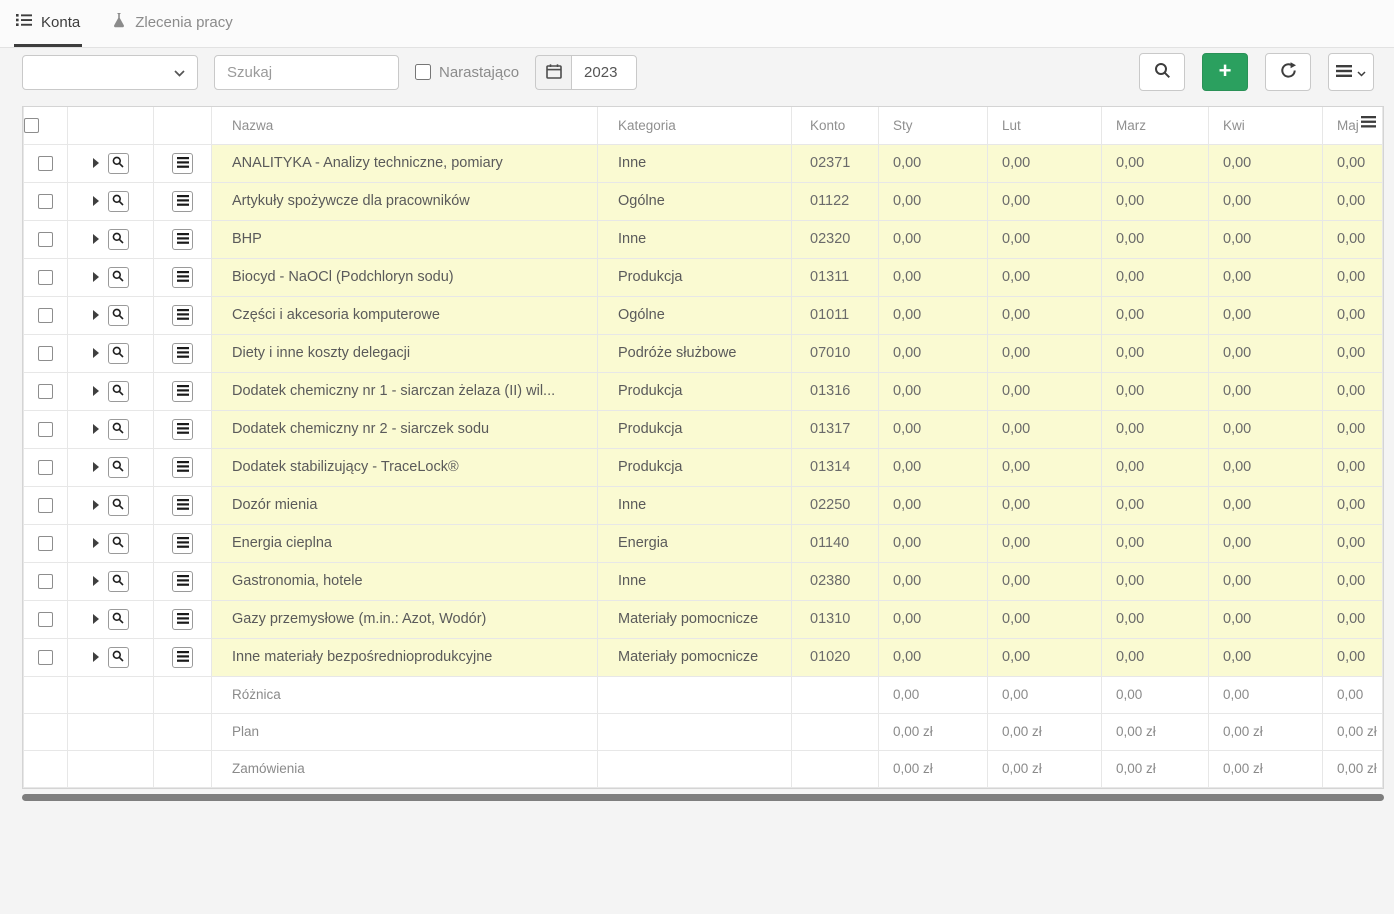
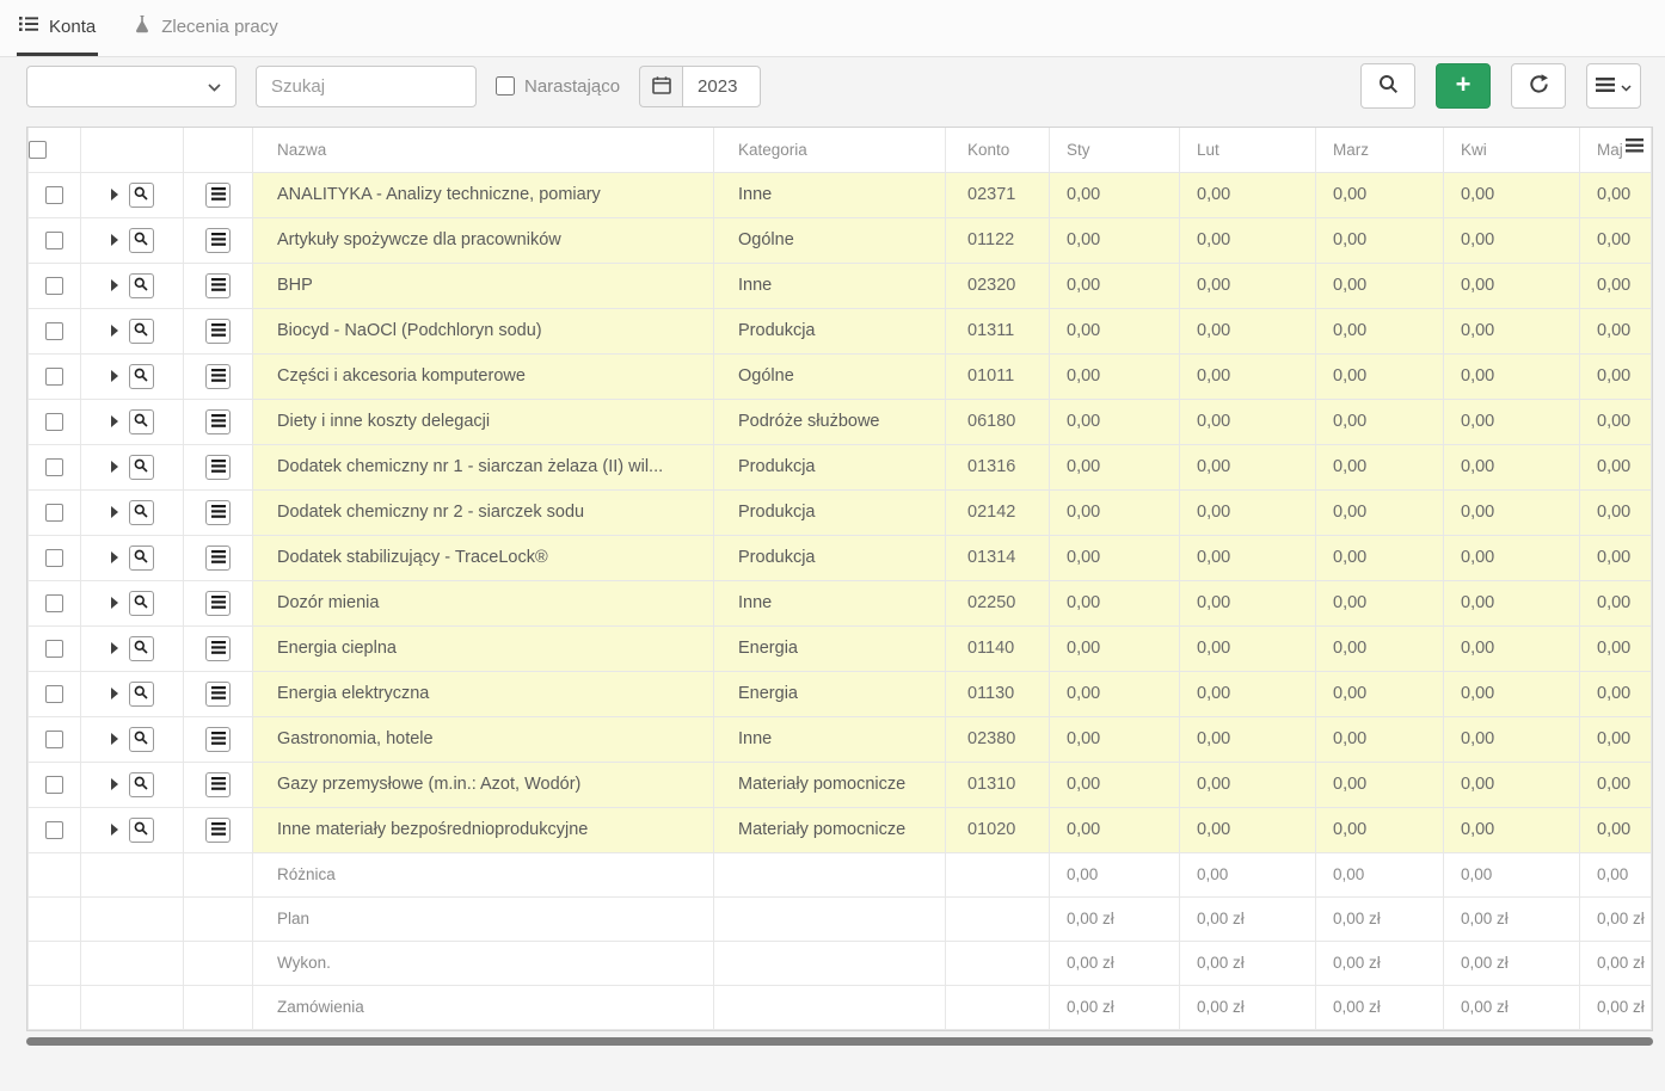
  Konta
  Zlecenia pracy
  Szukaj
  Narastająco
  2023
  +
  			Nazwa	Kategoria	Konto	Sty	Lut	Marz	Kwi	Maj
  			ANALITYKA - Analizy techniczne, pomiary	Inne	02371	0,00	0,00	0,00	0,00	0,00
  			Artykuły spożywcze dla pracowników	Ogólne	01122	0,00	0,00	0,00	0,00	0,00
  			BHP	Inne	02320	0,00	0,00	0,00	0,00	0,00
  			Biocyd - NaOCl (Podchloryn sodu)	Produkcja	01311	0,00	0,00	0,00	0,00	0,00
  			Części i akcesoria komputerowe	Ogólne	01011	0,00	0,00	0,00	0,00	0,00
- 			Diety i inne koszty delegacji	Podróże służbowe	07010	0,00	0,00	0,00	0,00	0,00
+ 			Diety i inne koszty delegacji	Podróże służbowe	06180	0,00	0,00	0,00	0,00	0,00
  			Dodatek chemiczny nr 1 - siarczan żelaza (II) wil...	Produkcja	01316	0,00	0,00	0,00	0,00	0,00
- 			Dodatek chemiczny nr 2 - siarczek sodu	Produkcja	01317	0,00	0,00	0,00	0,00	0,00
+ 			Dodatek chemiczny nr 2 - siarczek sodu	Produkcja	02142	0,00	0,00	0,00	0,00	0,00
  			Dodatek stabilizujący - TraceLock®	Produkcja	01314	0,00	0,00	0,00	0,00	0,00
  			Dozór mienia	Inne	02250	0,00	0,00	0,00	0,00	0,00
  			Energia cieplna	Energia	01140	0,00	0,00	0,00	0,00	0,00
+ 			Energia elektryczna	Energia	01130	0,00	0,00	0,00	0,00	0,00
  			Gastronomia, hotele	Inne	02380	0,00	0,00	0,00	0,00	0,00
  			Gazy przemysłowe (m.in.: Azot, Wodór)	Materiały pomocnicze	01310	0,00	0,00	0,00	0,00	0,00
  			Inne materiały bezpośrednioprodukcyjne	Materiały pomocnicze	01020	0,00	0,00	0,00	0,00	0,00
  			Różnica			0,00	0,00	0,00	0,00	0,00
  			Plan			0,00 zł	0,00 zł	0,00 zł	0,00 zł	0,00 zł
+ 			Wykon.			0,00 zł	0,00 zł	0,00 zł	0,00 zł	0,00 zł
  			Zamówienia			0,00 zł	0,00 zł	0,00 zł	0,00 zł	0,00 zł
